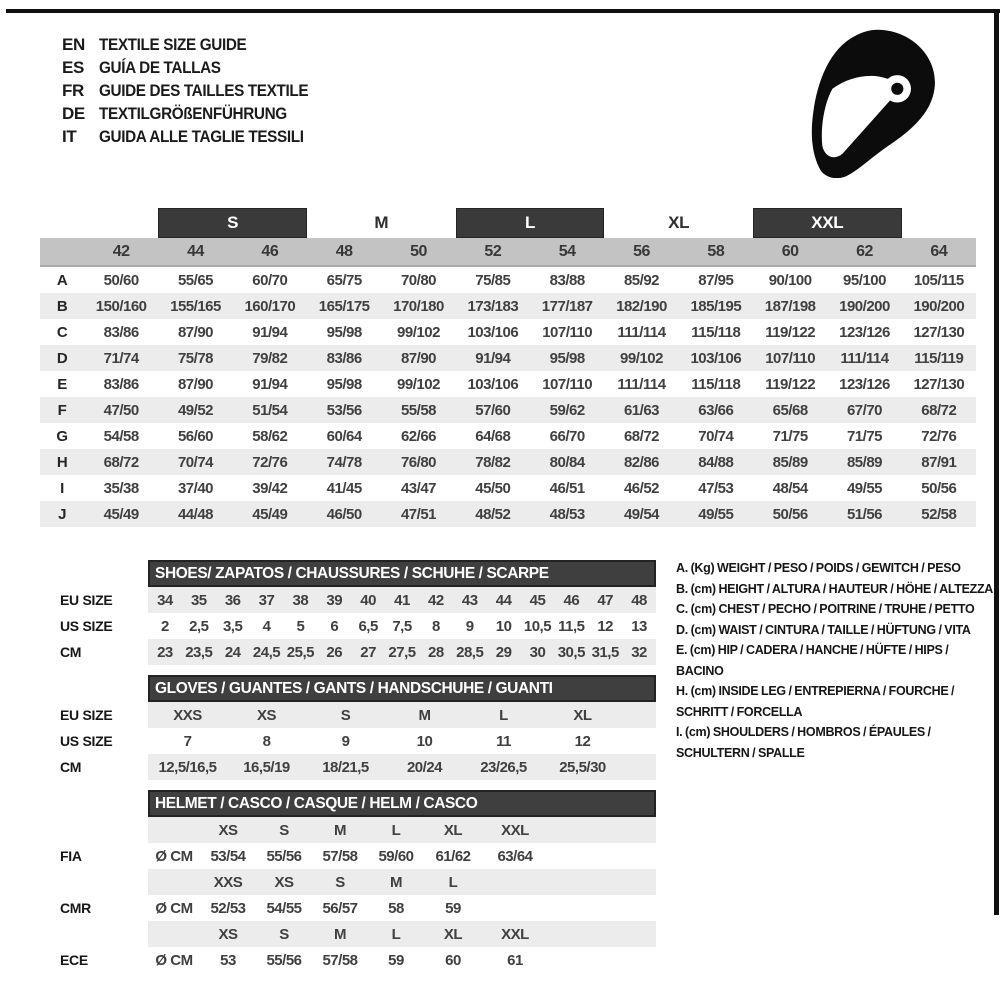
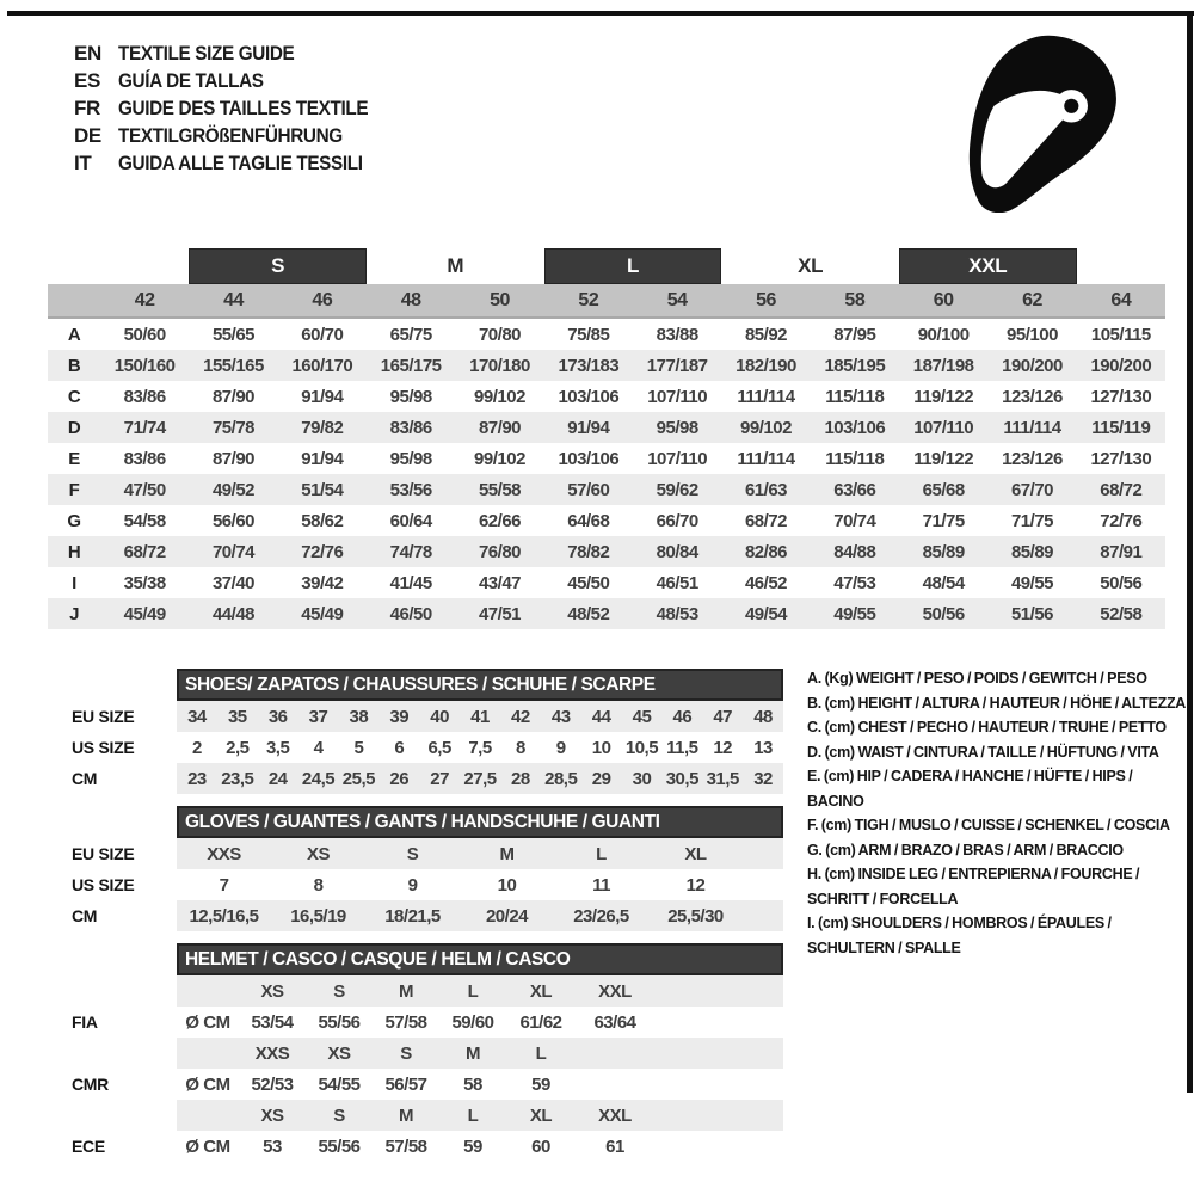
  EN
  TEXTILE SIZE GUIDE
  ES
  GUÍA DE TALLAS
  FR
  GUIDE DES TAILLES TEXTILE
  DE
  TEXTILGRÖßENFÜHRUNG
  IT
  GUIDA ALLE TAGLIE TESSILI
  S
  M
  L
  XL
  XXL
  42
  44
  46
  48
  50
  52
  54
  56
  58
  60
  62
  64
  A
  50/60
  55/65
  60/70
  65/75
  70/80
  75/85
  83/88
  85/92
  87/95
  90/100
  95/100
  105/115
  B
  150/160
  155/165
  160/170
  165/175
  170/180
  173/183
  177/187
  182/190
  185/195
  187/198
  190/200
  190/200
  C
  83/86
  87/90
  91/94
  95/98
  99/102
  103/106
  107/110
  111/114
  115/118
  119/122
  123/126
  127/130
  D
  71/74
  75/78
  79/82
  83/86
  87/90
  91/94
  95/98
  99/102
  103/106
  107/110
  111/114
  115/119
  E
  83/86
  87/90
  91/94
  95/98
  99/102
  103/106
  107/110
  111/114
  115/118
  119/122
  123/126
  127/130
  F
  47/50
  49/52
  51/54
  53/56
  55/58
  57/60
  59/62
  61/63
  63/66
  65/68
  67/70
  68/72
  G
  54/58
  56/60
  58/62
  60/64
  62/66
  64/68
  66/70
  68/72
  70/74
  71/75
  71/75
  72/76
  H
  68/72
  70/74
  72/76
  74/78
  76/80
  78/82
  80/84
  82/86
  84/88
  85/89
  85/89
  87/91
  I
  35/38
  37/40
  39/42
  41/45
  43/47
  45/50
  46/51
  46/52
  47/53
  48/54
  49/55
  50/56
  J
  45/49
  44/48
  45/49
  46/50
  47/51
  48/52
  48/53
  49/54
  49/55
  50/56
  51/56
  52/58
  SHOES/ ZAPATOS / CHAUSSURES / SCHUHE / SCARPE
  EU SIZE
  34
  35
  36
  37
  38
  39
  40
  41
  42
  43
  44
  45
  46
  47
  48
  US SIZE
  2
  2,5
  3,5
  4
  5
  6
  6,5
  7,5
  8
  9
  10
  10,5
  11,5
  12
  13
  CM
  23
  23,5
  24
  24,5
  25,5
  26
  27
  27,5
  28
  28,5
  29
  30
  30,5
  31,5
  32
  GLOVES / GUANTES / GANTS / HANDSCHUHE / GUANTI
  EU SIZE
  XXS
  XS
  S
  M
  L
  XL
  US SIZE
  7
  8
  9
  10
  11
  12
  CM
  12,5/16,5
  16,5/19
  18/21,5
  20/24
  23/26,5
  25,5/30
  HELMET / CASCO / CASQUE / HELM / CASCO
  XS
  S
  M
  L
  XL
  XXL
  FIA
  Ø CM
  53/54
  55/56
  57/58
  59/60
  61/62
  63/64
  XXS
  XS
  S
  M
  L
  CMR
  Ø CM
  52/53
  54/55
  56/57
  58
  59
  XS
  S
  M
  L
  XL
  XXL
  ECE
  Ø CM
  53
  55/56
  57/58
  59
  60
  61
  A. (Kg) WEIGHT / PESO / POIDS / GEWITCH / PESO
  B. (cm) HEIGHT / ALTURA / HAUTEUR / HÖHE / ALTEZZA
- C. (cm) CHEST / PECHO / POITRINE / TRUHE / PETTO
+ C. (cm) CHEST / PECHO / HAUTEUR / TRUHE / PETTO
  D. (cm) WAIST / CINTURA / TAILLE / HÜFTUNG / VITA
  E. (cm) HIP / CADERA / HANCHE / HÜFTE / HIPS / BACINO
+ F. (cm) TIGH / MUSLO / CUISSE / SCHENKEL / COSCIA
+ G. (cm) ARM / BRAZO / BRAS / ARM / BRACCIO
  H. (cm) INSIDE LEG / ENTREPIERNA / FOURCHE / SCHRITT / FORCELLA
  I. (cm) SHOULDERS / HOMBROS / ÉPAULES / SCHULTERN / SPALLE
